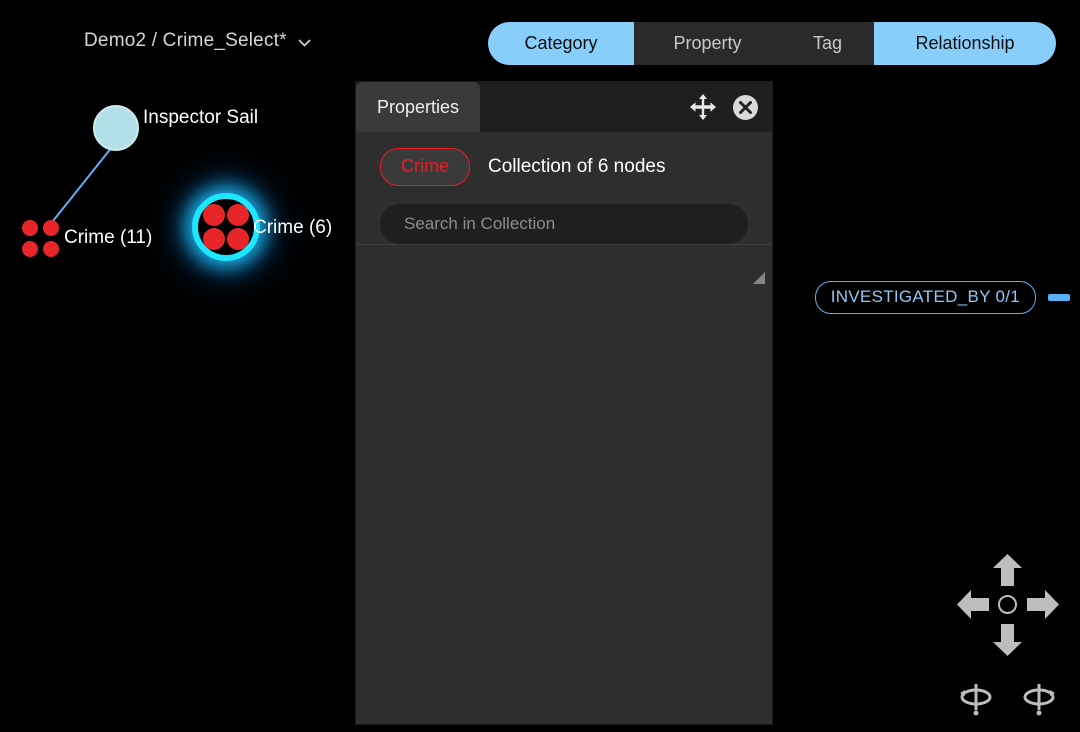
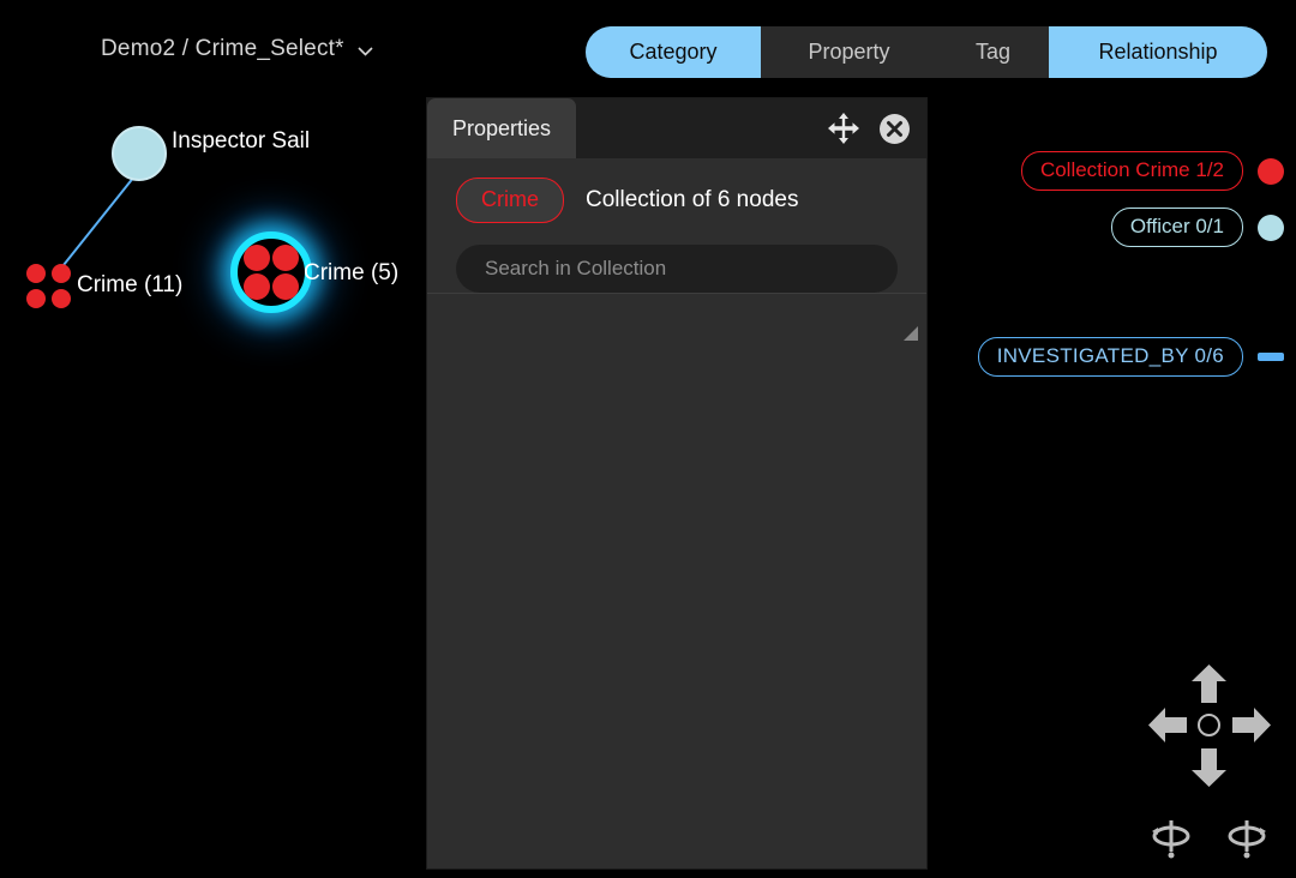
  Inspector Sail
  Crime (11)
- Crime (6)
+ Crime (5)
  Demo2 / Crime_Select*
  Category
  Property
  Tag
  Relationship
+ Collection Crime 1/2
+ Officer 0/1
- INVESTIGATED_BY 0/1
+ INVESTIGATED_BY 0/6
  Properties
  Crime
  Collection of 6 nodes
  Search in Collection
